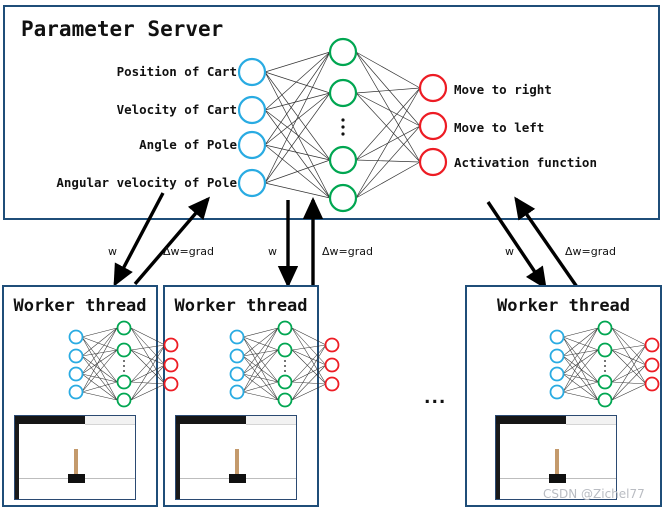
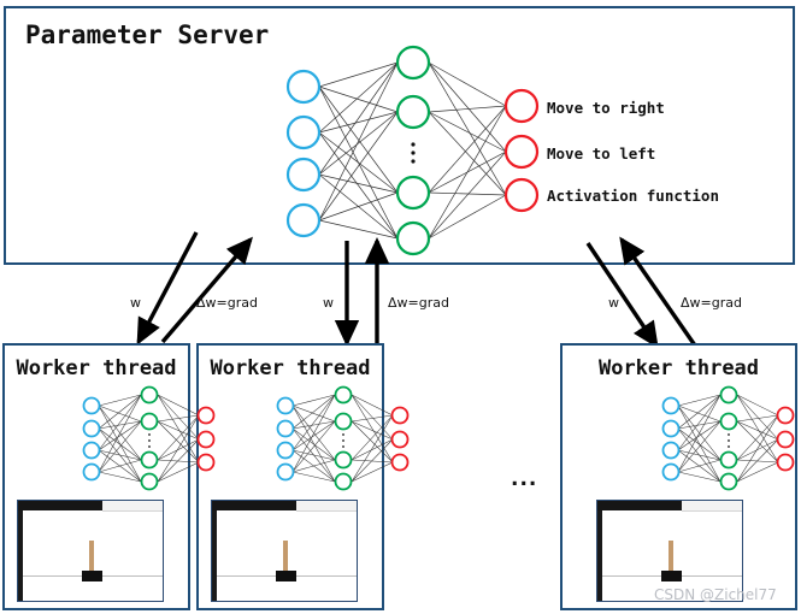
  Parameter Server
- Position of Cart
- Velocity of Cart
- Angle of Pole
- Angular velocity of Pole
  Move to right
  Move to left
  Activation function
  w
  Δw=grad
  w
  Δw=grad
  w
  Δw=grad
  Worker thread
  Worker thread
  Worker thread
  ...
  CSDN @Zichel77
